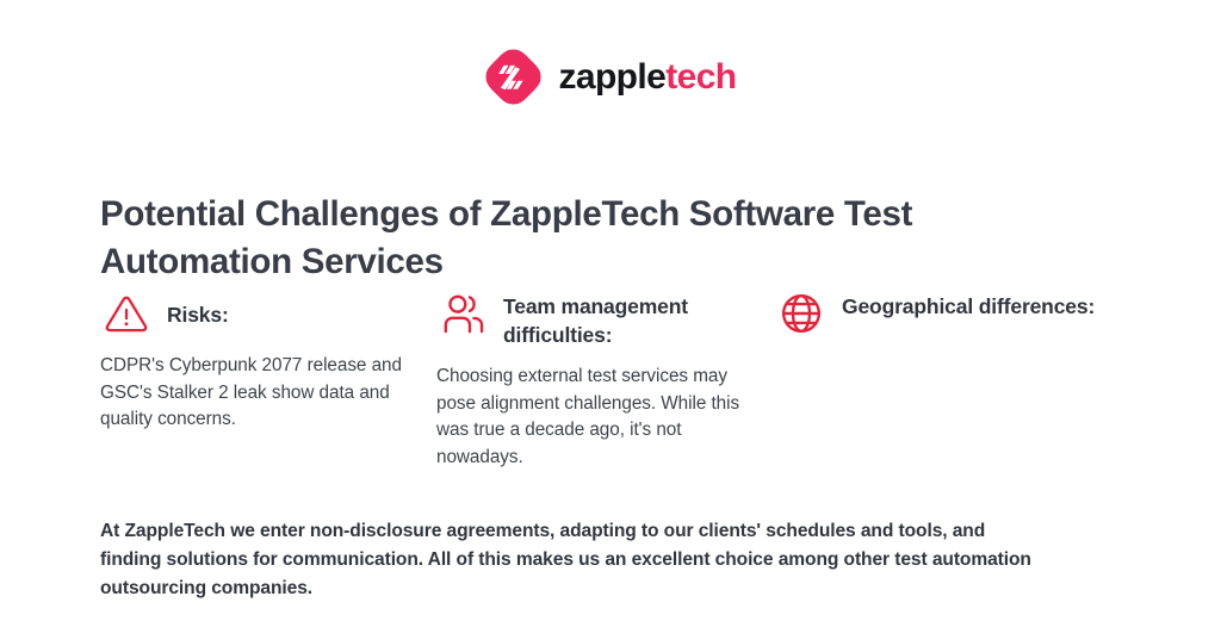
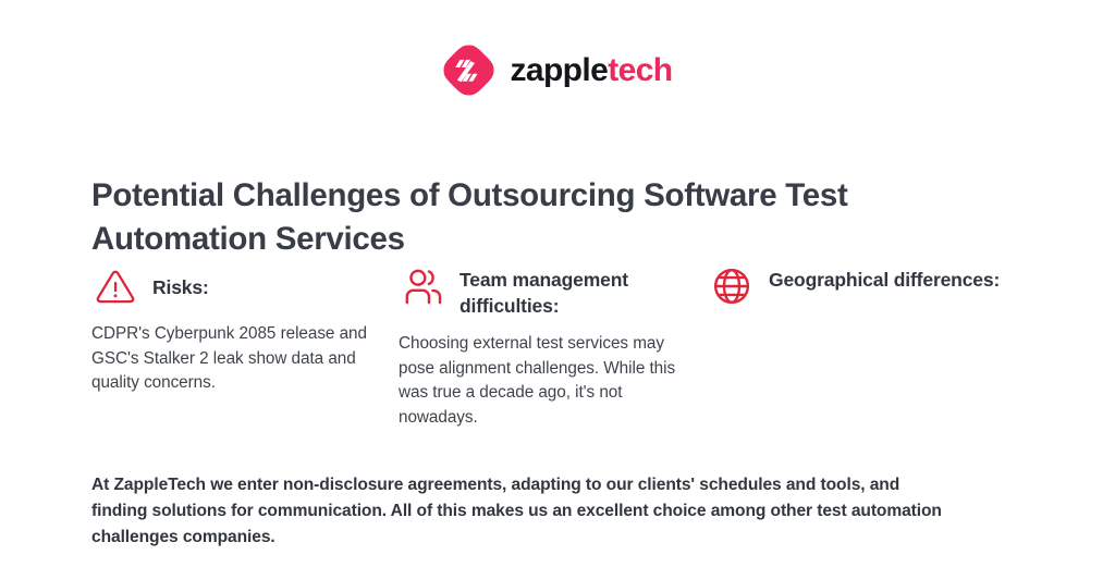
  zappletech
- Potential Challenges of ZappleTech Software Test Automation Services
+ Potential Challenges of Outsourcing Software Test Automation Services
  Risks:
- CDPR's Cyberpunk 2077 release and GSC's Stalker 2 leak show data and quality concerns.
+ CDPR's Cyberpunk 2085 release and GSC's Stalker 2 leak show data and quality concerns.
  Team management difficulties:
  Choosing external test services may pose alignment challenges. While this was true a decade ago, it's not nowadays.
  Geographical differences:
- At ZappleTech we enter non-disclosure agreements, adapting to our clients' schedules and tools, and finding solutions for communication. All of this makes us an excellent choice among other test automation outsourcing companies.
+ At ZappleTech we enter non-disclosure agreements, adapting to our clients' schedules and tools, and finding solutions for communication. All of this makes us an excellent choice among other test automation challenges companies.
